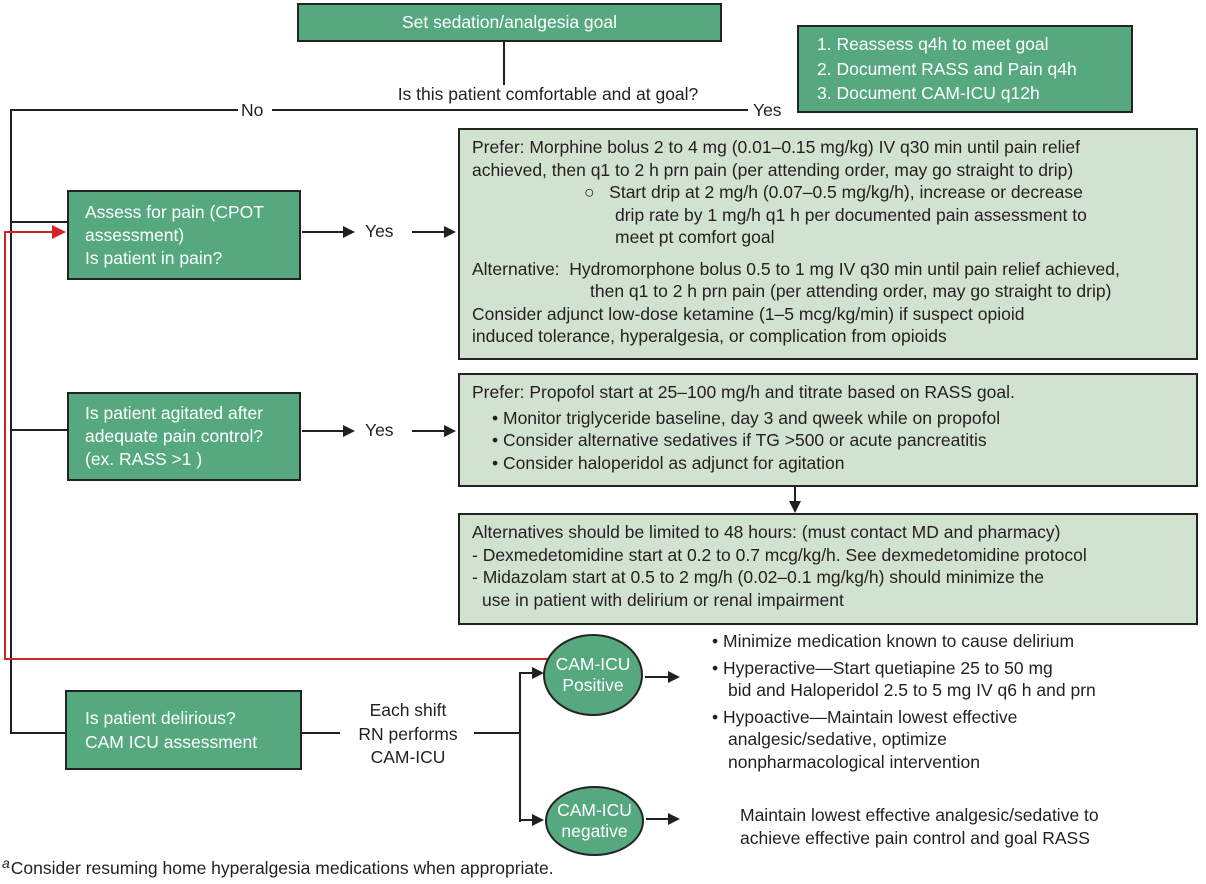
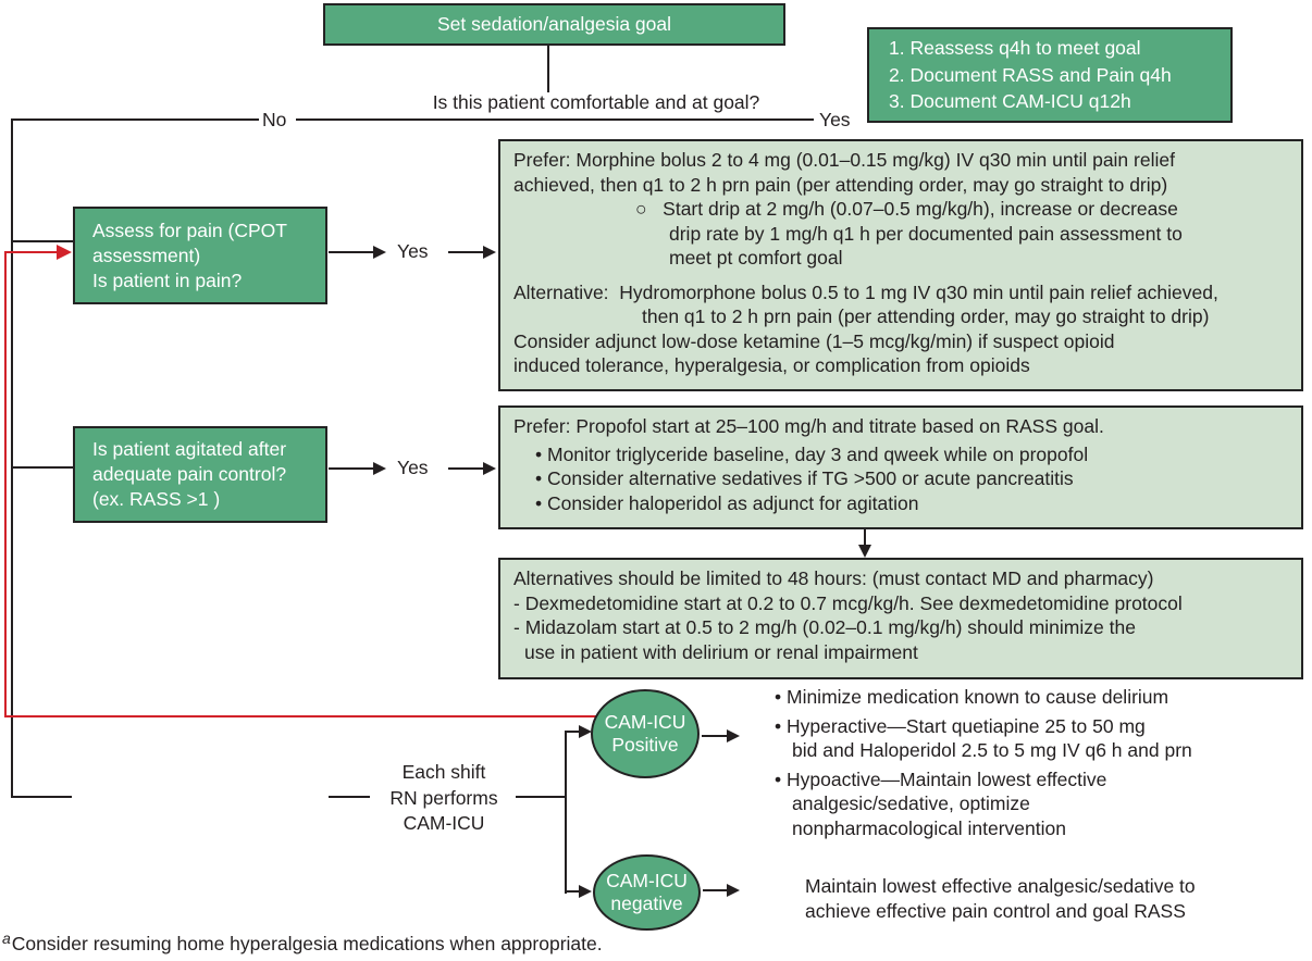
  Set sedation/analgesia goal
  1. Reassess q4h to meet goal
  2. Document RASS and Pain q4h
  3. Document CAM-ICU q12h
  Is this patient comfortable and at goal?
  No
  Yes
  Assess for pain (CPOT
  assessment)
  Is patient in pain?
  Yes
  Prefer: Morphine bolus 2 to 4 mg (0.01–0.15 mg/kg) IV q30 min until pain relief
  achieved, then q1 to 2 h prn pain (per attending order, may go straight to drip)
  ○ Start drip at 2 mg/h (0.07–0.5 mg/kg/h), increase or decrease
  drip rate by 1 mg/h q1 h per documented pain assessment to
  meet pt comfort goal
  Alternative: Hydromorphone bolus 0.5 to 1 mg IV q30 min until pain relief achieved,
  then q1 to 2 h prn pain (per attending order, may go straight to drip)
  Consider adjunct low-dose ketamine (1–5 mcg/kg/min) if suspect opioid
  induced tolerance, hyperalgesia, or complication from opioids
  Is patient agitated after
  adequate pain control?
  (ex. RASS >1 )
  Yes
  Prefer: Propofol start at 25–100 mg/h and titrate based on RASS goal.
  • Monitor triglyceride baseline, day 3 and qweek while on propofol
  • Consider alternative sedatives if TG >500 or acute pancreatitis
  • Consider haloperidol as adjunct for agitation
  Alternatives should be limited to 48 hours: (must contact MD and pharmacy)
  - Dexmedetomidine start at 0.2 to 0.7 mcg/kg/h. See dexmedetomidine protocol
  - Midazolam start at 0.5 to 2 mg/h (0.02–0.1 mg/kg/h) should minimize the
  use in patient with delirium or renal impairment
- Is patient delirious?
- CAM ICU assessment
  Each shift
  RN performs
  CAM-ICU
  CAM-ICU
  Positive
  CAM-ICU
  negative
  • Minimize medication known to cause delirium
  • Hyperactive—Start quetiapine 25 to 50 mg
  bid and Haloperidol 2.5 to 5 mg IV q6 h and prn
  • Hypoactive—Maintain lowest effective
  analgesic/sedative, optimize
  nonpharmacological intervention
  Maintain lowest effective analgesic/sedative to
  achieve effective pain control and goal RASS
  aConsider resuming home hyperalgesia medications when appropriate.
